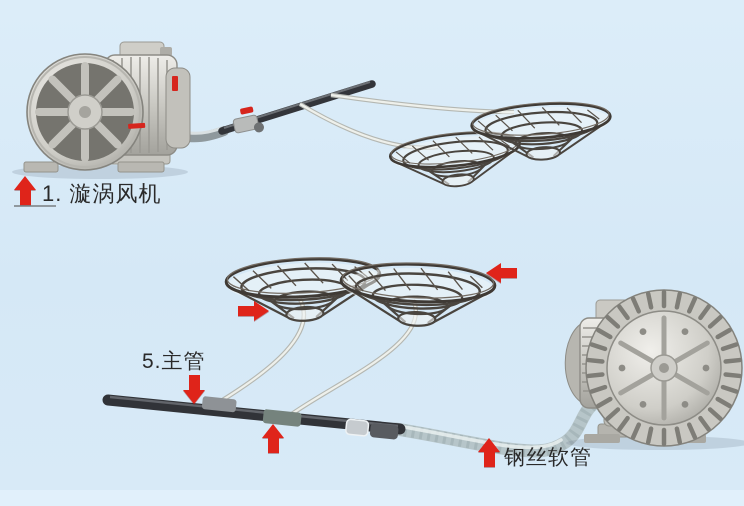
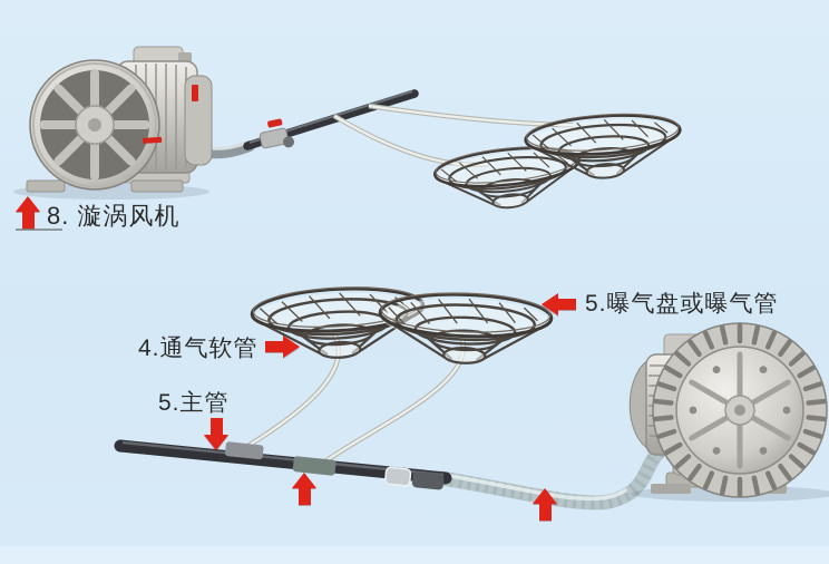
- 1. 漩涡风机
+ 8. 漩涡风机
+ 4.通气软管
+ 5.曝气盘或曝气管
  5.主管
- 钢丝软管
